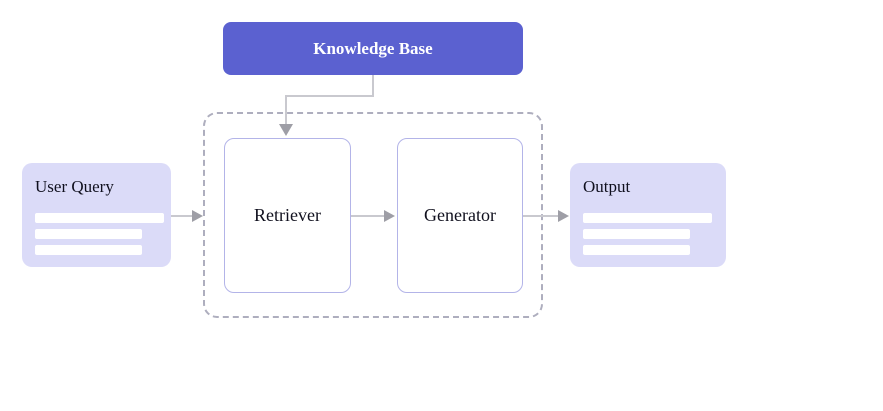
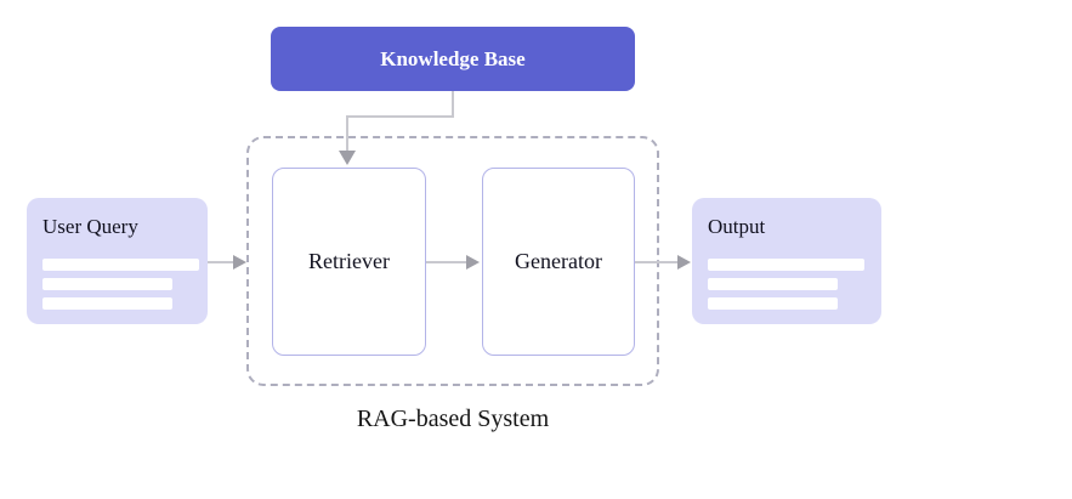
  Knowledge Base
  Retriever
  Generator
  User Query
  Output
+ RAG-based System
